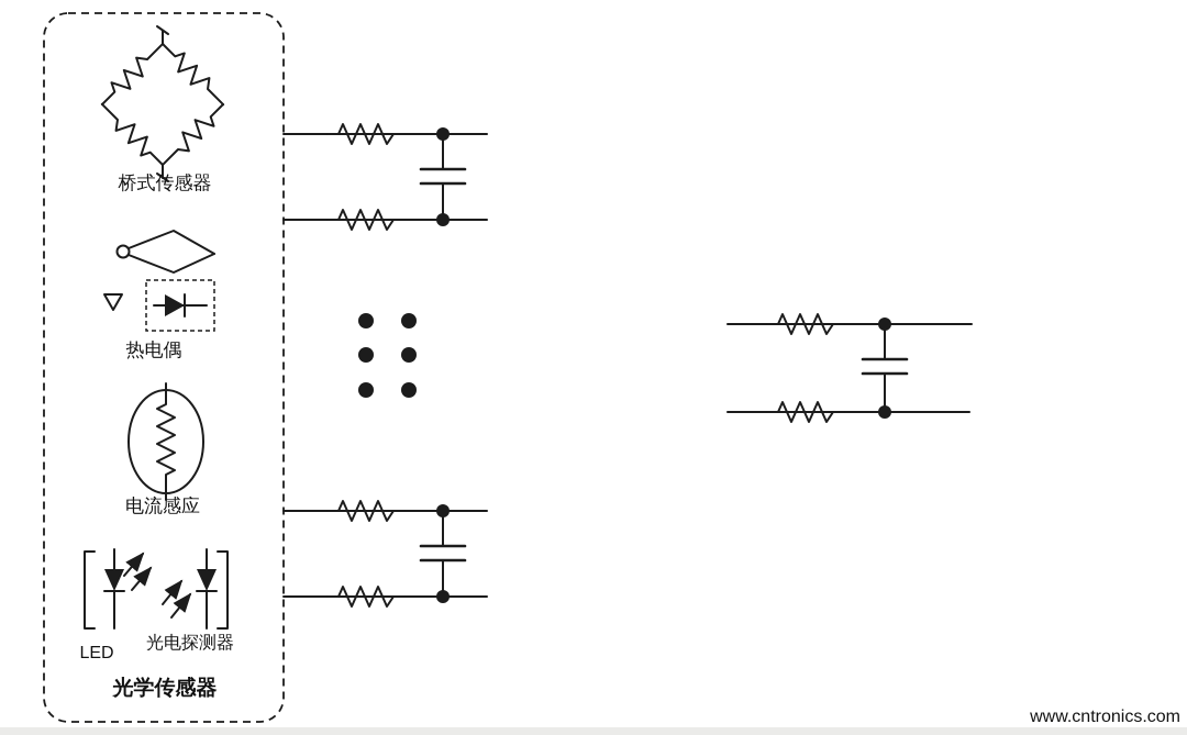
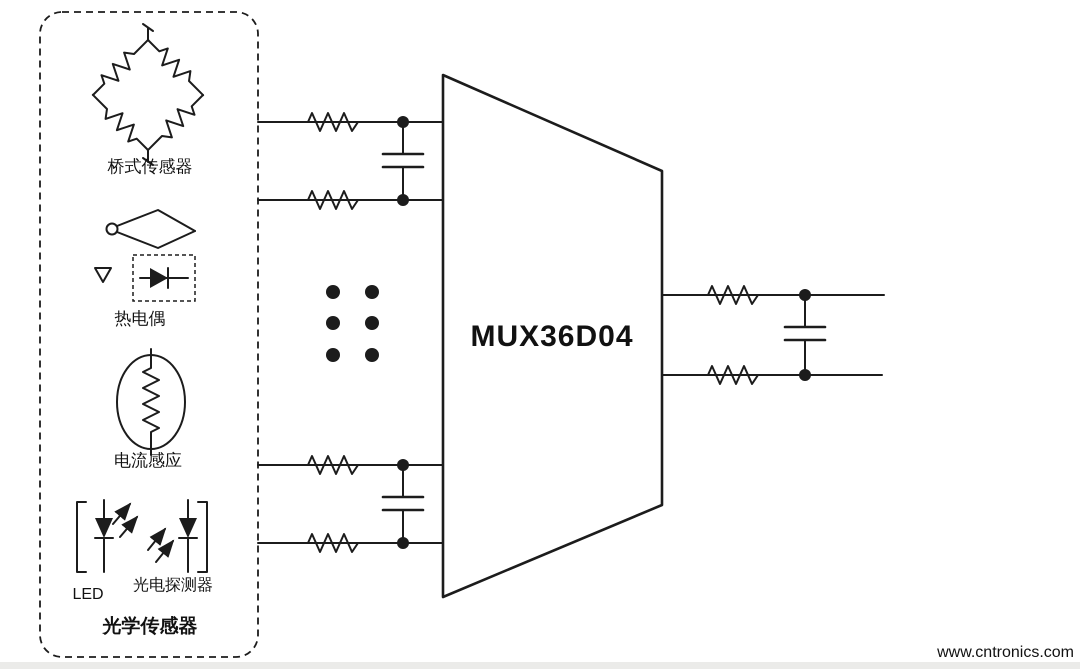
+ MUX36D04
  桥式传感器
  热电偶
  电流感应
  LED
  光电探测器
  光学传感器
  www.cntronics.com
